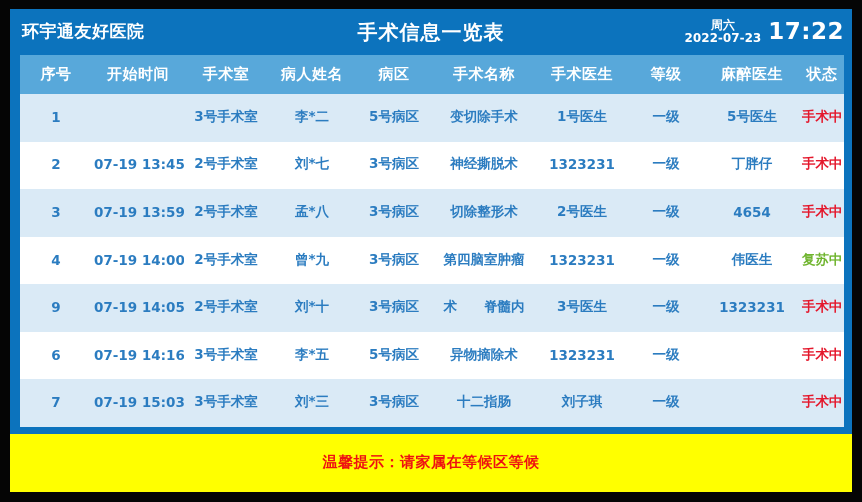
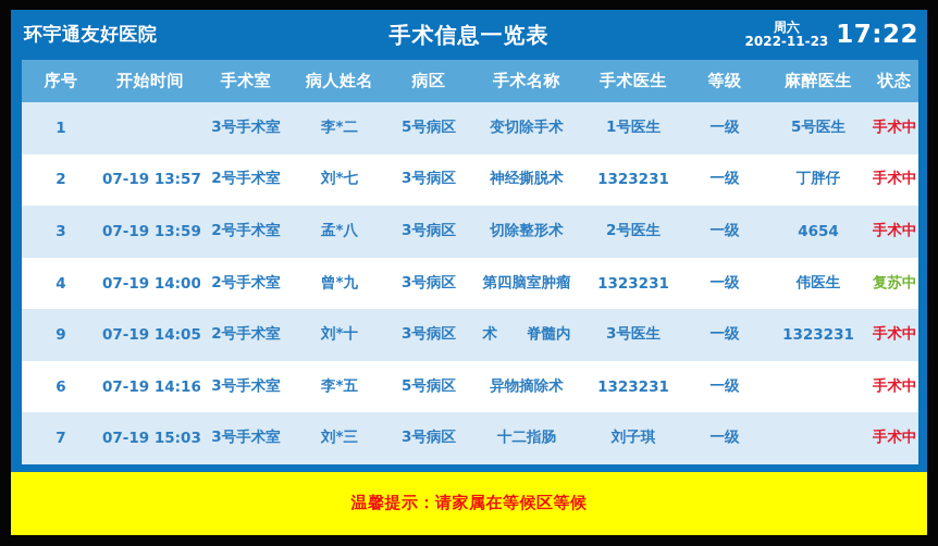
  环宇通友好医院
  手术信息一览表
  周六
- 2022-07-23
+ 2022-11-23
  17:22
  序号
  开始时间
  手术室
  病人姓名
  病区
  手术名称
  手术医生
  等级
  麻醉医生
  状态
  1
  3号手术室
  李*二
  5号病区
  变切除手术
  1号医生
  一级
  5号医生
  手术中
  2
- 07-19 13:45
+ 07-19 13:57
  2号手术室
  刘*七
  3号病区
  神经撕脱术
  1323231
  一级
  丁胖仔
  手术中
  3
  07-19 13:59
  2号手术室
  孟*八
  3号病区
  切除整形术
  2号医生
  一级
  4654
  手术中
  4
  07-19 14:00
  2号手术室
  曾*九
  3号病区
  第四脑室肿瘤
  1323231
  一级
  伟医生
  复苏中
  9
  07-19 14:05
  2号手术室
  刘*十
  3号病区
  术 脊髓内
  3号医生
  一级
  1323231
  手术中
  6
  07-19 14:16
  3号手术室
  李*五
  5号病区
  异物摘除术
  1323231
  一级
  手术中
  7
  07-19 15:03
  3号手术室
  刘*三
  3号病区
  十二指肠
  刘子琪
  一级
  手术中
  温馨提示：请家属在等候区等候
